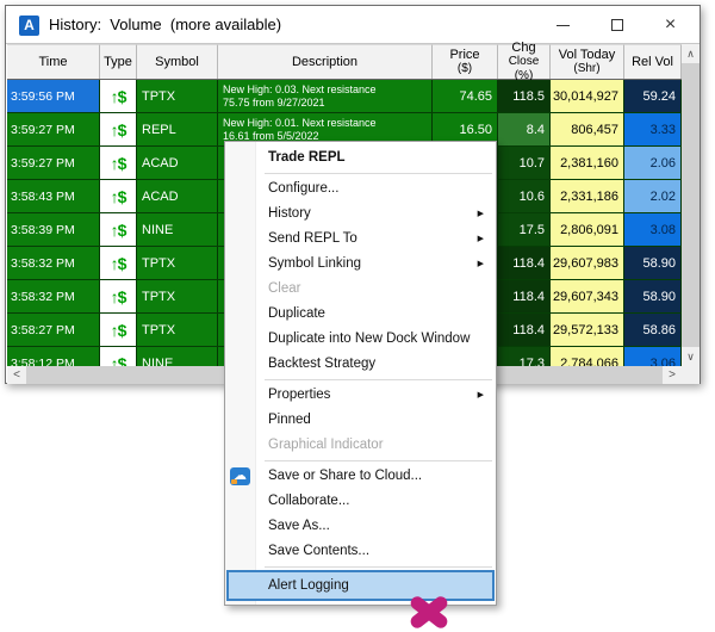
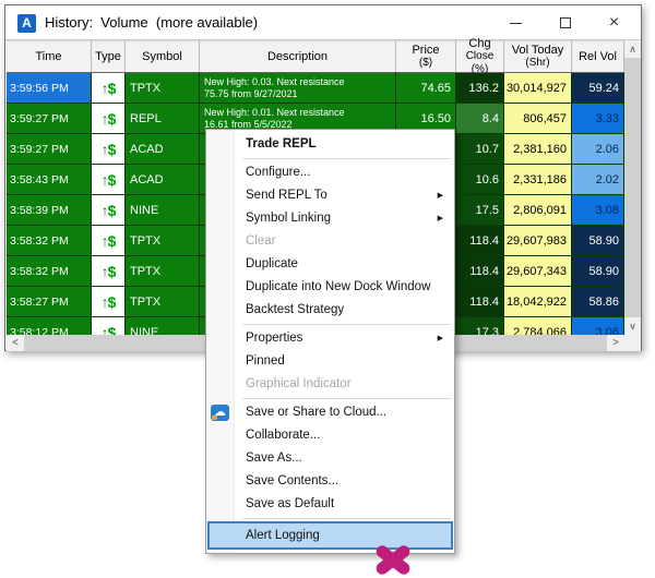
  A
  History: Volume (more available)
  ×
  Time
  Type
  Symbol
  Description
  Price
  ($)
  Chg
  Close (%)
  Vol Today
  (Shr)
  Rel Vol
  3:59:56 PM
  ↑$
  TPTX
  New High: 0.03. Next resistance
  75.75 from 9/27/2021
  74.65
- 118.5
+ 136.2
  30,014,927
  59.24
  3:59:27 PM
  ↑$
  REPL
  New High: 0.01. Next resistance
  16.61 from 5/5/2022
  16.50
  8.4
  806,457
  3.33
  3:59:27 PM
  ↑$
  ACAD
  10.7
  2,381,160
  2.06
  3:58:43 PM
  ↑$
  ACAD
  10.6
  2,331,186
  2.02
  3:58:39 PM
  ↑$
  NINE
  17.5
  2,806,091
  3.08
  3:58:32 PM
  ↑$
  TPTX
  118.4
  29,607,983
  58.90
  3:58:32 PM
  ↑$
  TPTX
  118.4
  29,607,343
  58.90
  3:58:27 PM
  ↑$
  TPTX
  118.4
- 29,572,133
+ 18,042,922
  58.86
  3:58:12 PM
  ↑$
  NINE
  17.3
  2,784,066
  3.06
  ∧
  ∨
  <
  >
  Trade REPL
  Configure...
- History
  Send REPL To
  Symbol Linking
  Clear
  Duplicate
  Duplicate into New Dock Window
  Backtest Strategy
  Properties
  Pinned
  Graphical Indicator
  ☁
  Save or Share to Cloud...
  Collaborate...
  Save As...
  Save Contents...
+ Save as Default
  Alert Logging
